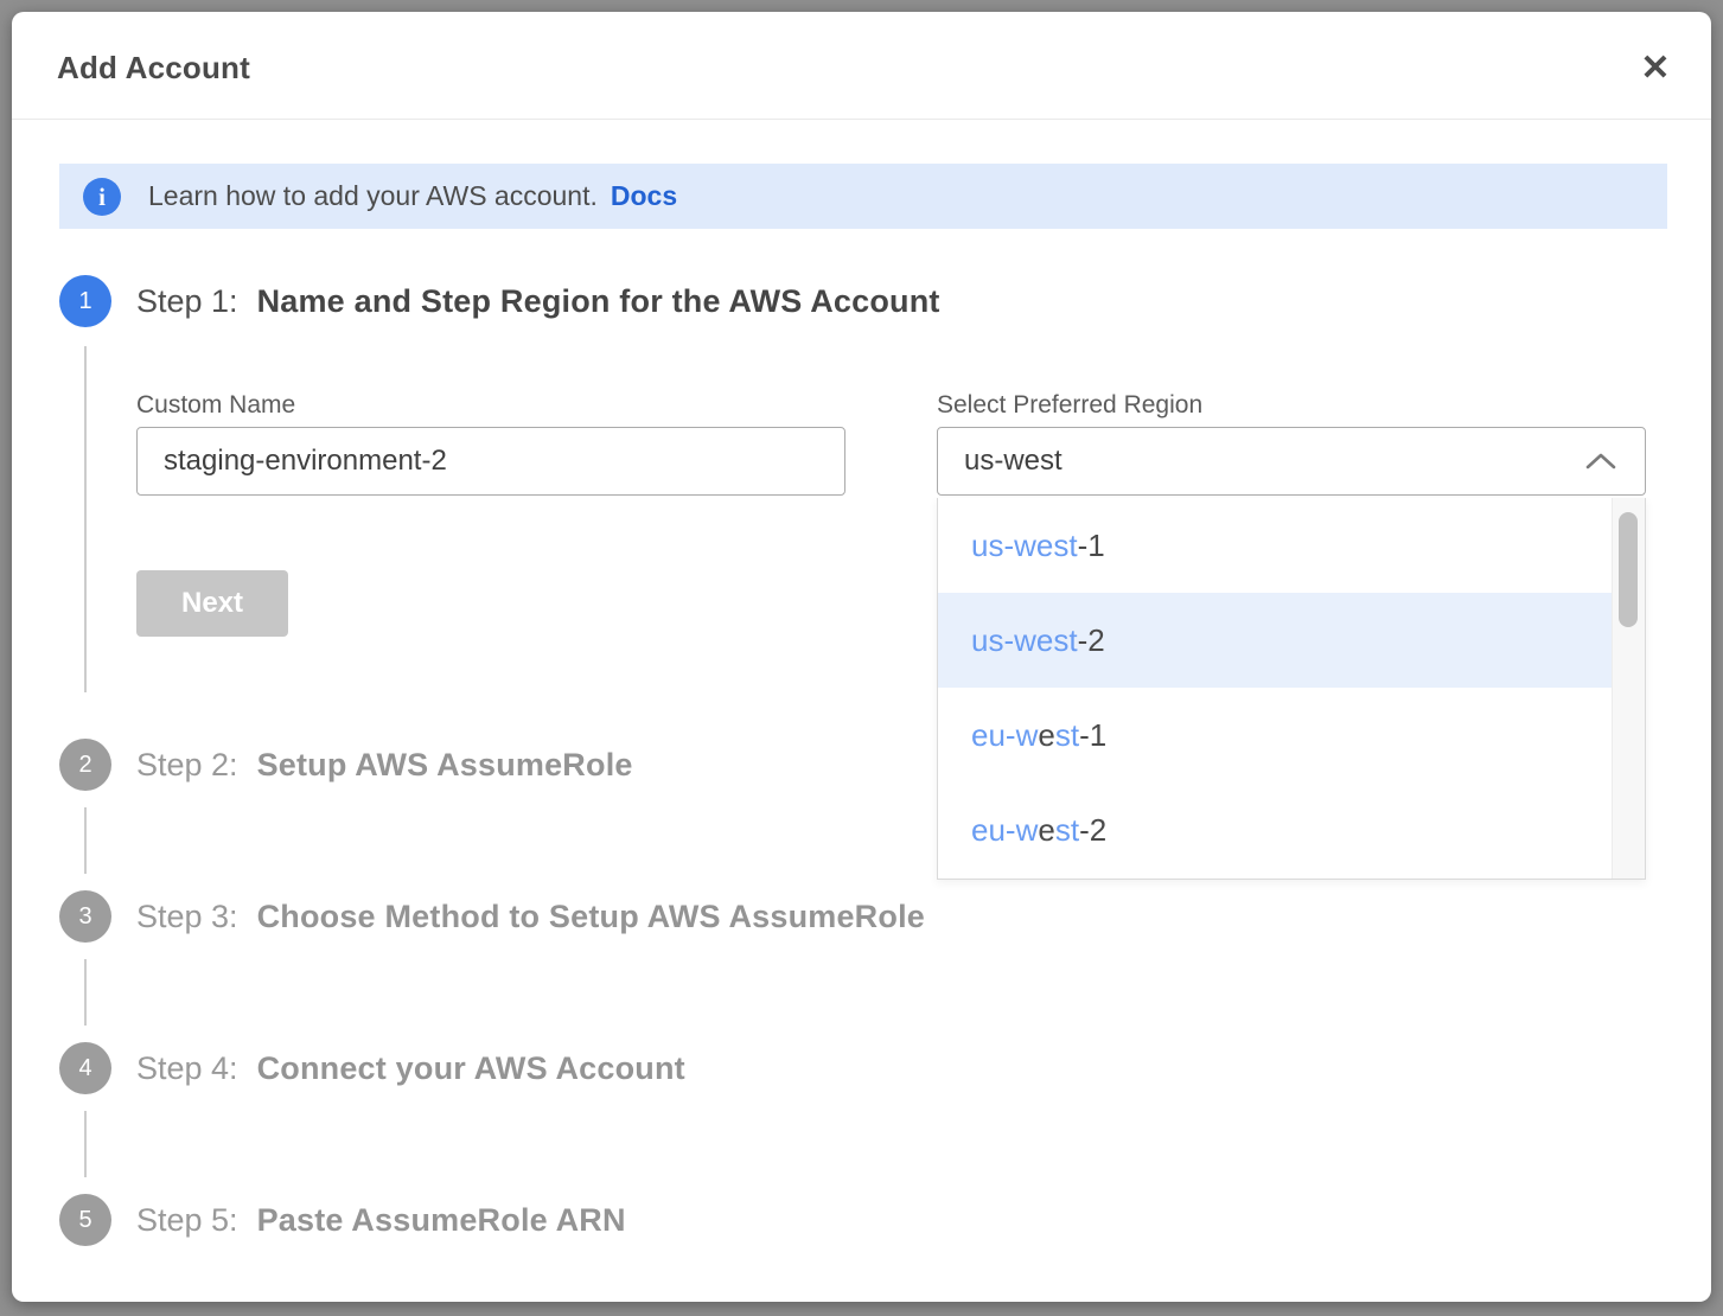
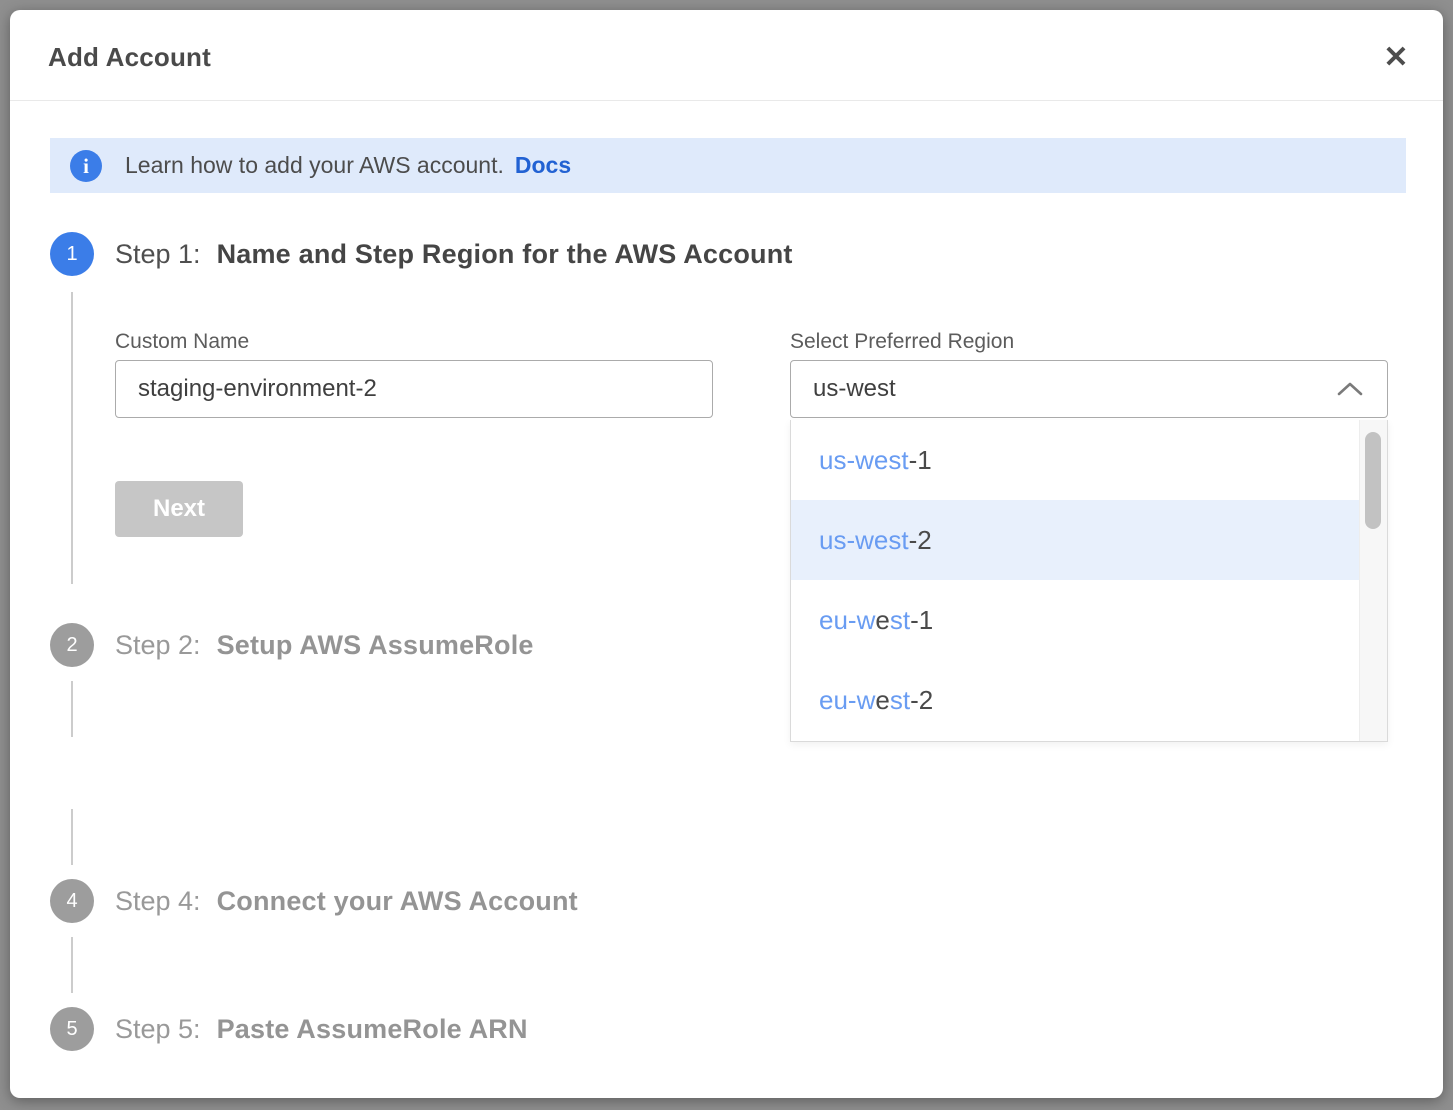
  Add Account
  ✕
  i
  Learn how to add your AWS account.
  Docs
  1
  Step 1:
  Name and Step Region for the AWS Account
  Custom Name
  staging-environment-2
  Select Preferred Region
  us-west
  Next
  us-west
  -1
  us-west
  -2
  eu-w
  e
  st
  -1
  eu-w
  e
  st
  -2
  2
  Step 2:
  Setup AWS AssumeRole
- 3
- Step 3:
- Choose Method to Setup AWS AssumeRole
  4
  Step 4:
  Connect your AWS Account
  5
  Step 5:
  Paste AssumeRole ARN
